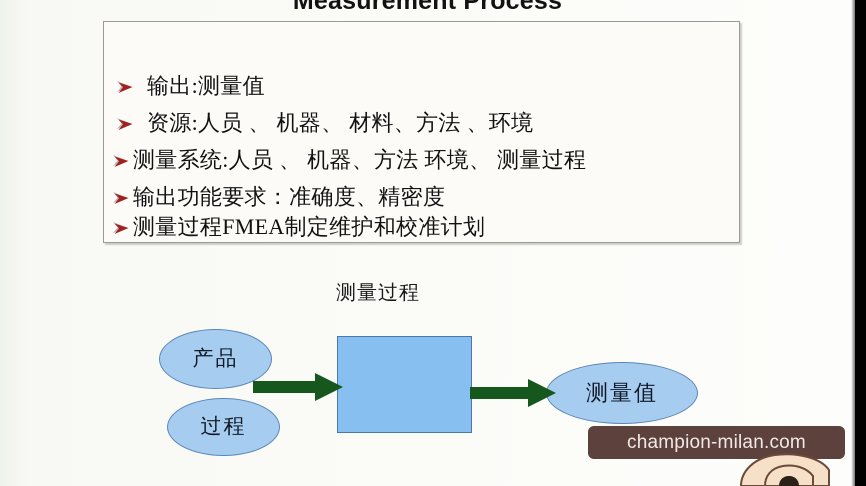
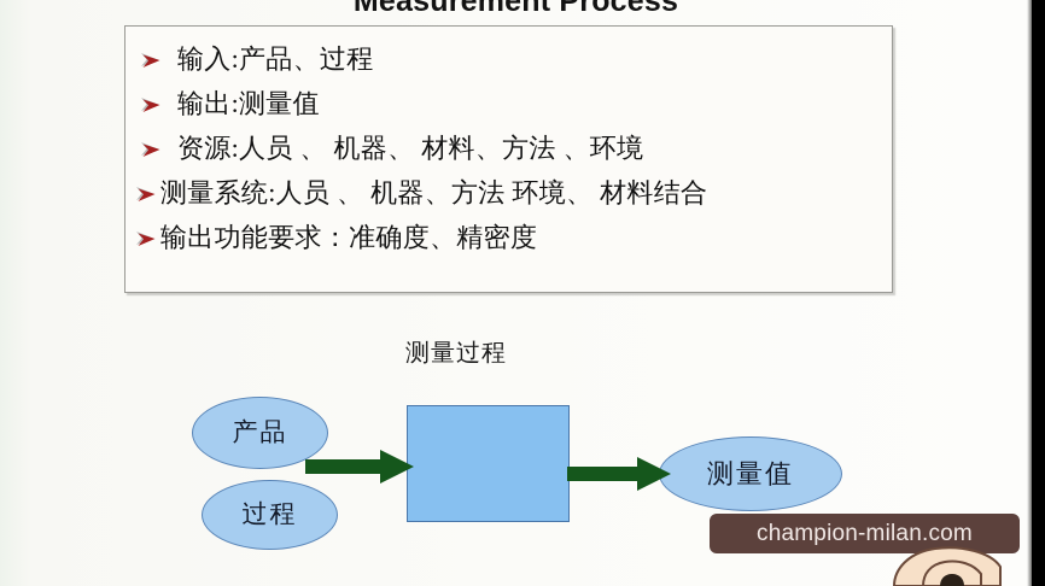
  Measurement Process
+ 输入:产品、过程
  输出:测量值
  资源:人员 、 机器、 材料、方法 、环境
- 测量系统:人员 、 机器、方法 环境、 测量过程
+ 测量系统:人员 、 机器、方法 环境、 材料结合
  输出功能要求：准确度、精密度
- 测量过程FMEA制定维护和校准计划
  测量过程
  产品
  过程
  测量值
  champion-milan.com
